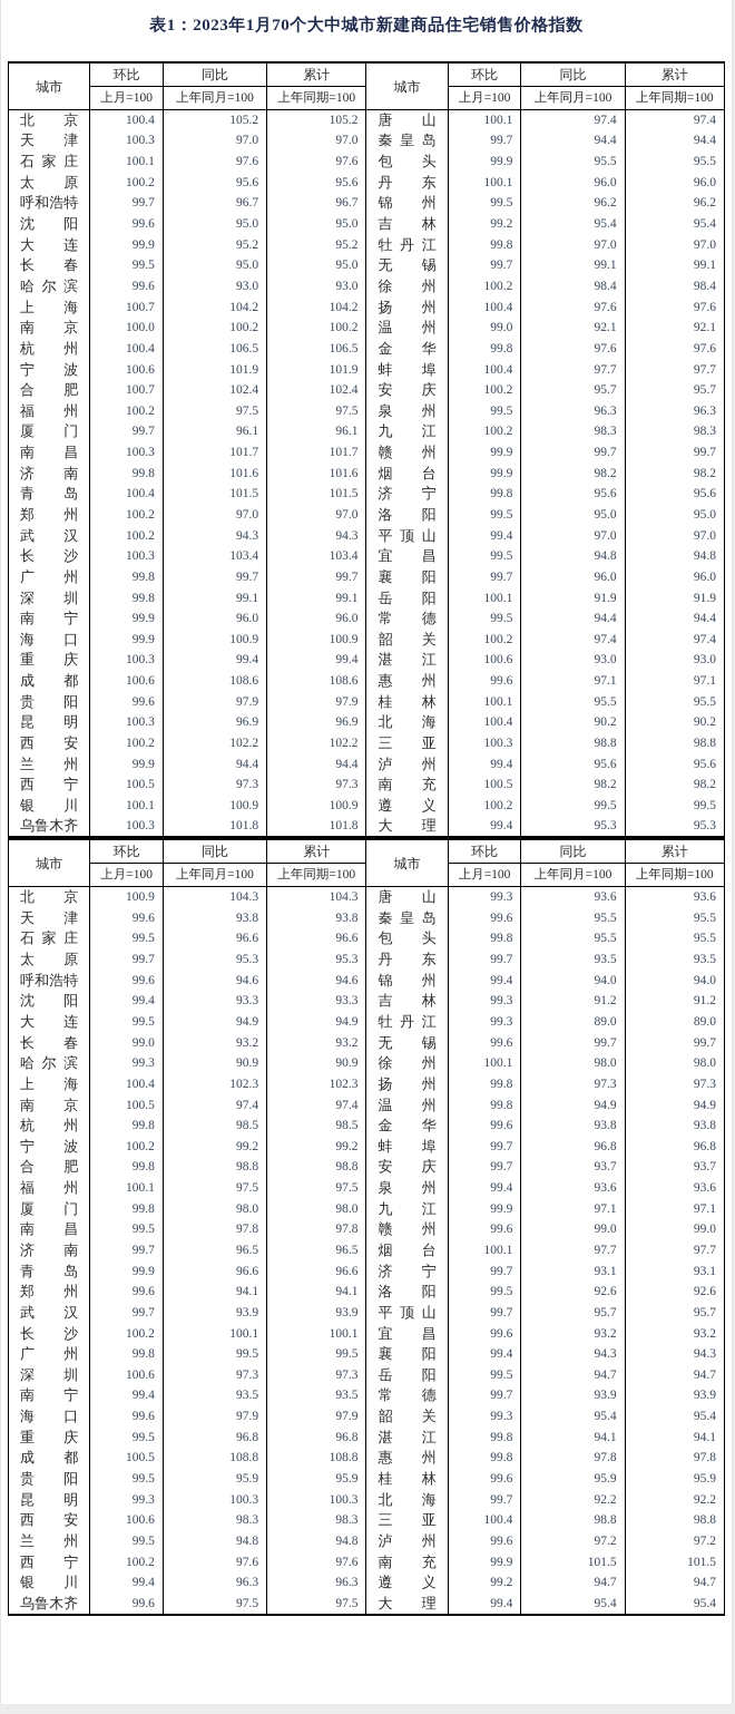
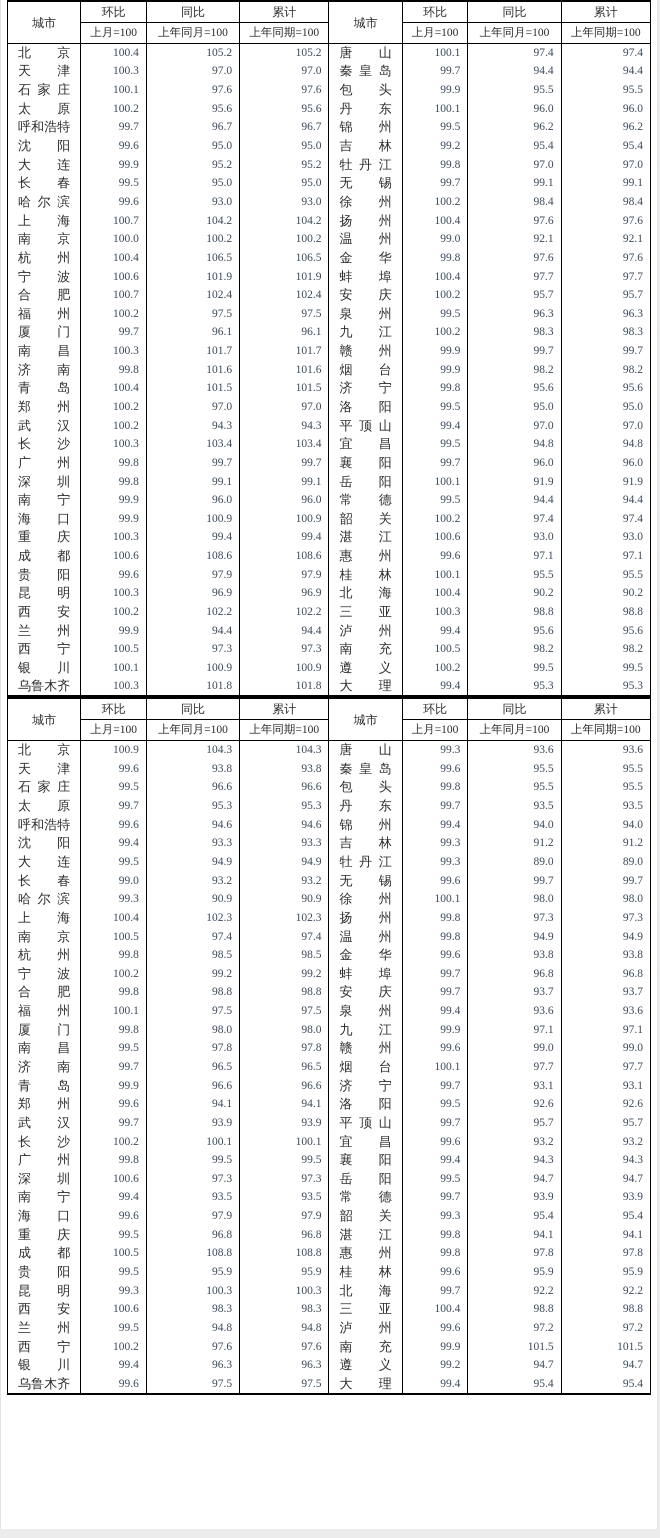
- 表1：2023年1月70个大中城市新建商品住宅销售价格指数
  城市	环比	同比	累计	城市	环比	同比	累计
  上月=100	上年同月=100	上年同期=100	上月=100	上年同月=100	上年同期=100
  北京	100.4	105.2	105.2	唐山	100.1	97.4	97.4
  天津	100.3	97.0	97.0	秦皇岛	99.7	94.4	94.4
  石家庄	100.1	97.6	97.6	包头	99.9	95.5	95.5
  太原	100.2	95.6	95.6	丹东	100.1	96.0	96.0
  呼和浩特	99.7	96.7	96.7	锦州	99.5	96.2	96.2
  沈阳	99.6	95.0	95.0	吉林	99.2	95.4	95.4
  大连	99.9	95.2	95.2	牡丹江	99.8	97.0	97.0
  长春	99.5	95.0	95.0	无锡	99.7	99.1	99.1
  哈尔滨	99.6	93.0	93.0	徐州	100.2	98.4	98.4
  上海	100.7	104.2	104.2	扬州	100.4	97.6	97.6
  南京	100.0	100.2	100.2	温州	99.0	92.1	92.1
  杭州	100.4	106.5	106.5	金华	99.8	97.6	97.6
  宁波	100.6	101.9	101.9	蚌埠	100.4	97.7	97.7
  合肥	100.7	102.4	102.4	安庆	100.2	95.7	95.7
  福州	100.2	97.5	97.5	泉州	99.5	96.3	96.3
  厦门	99.7	96.1	96.1	九江	100.2	98.3	98.3
  南昌	100.3	101.7	101.7	赣州	99.9	99.7	99.7
  济南	99.8	101.6	101.6	烟台	99.9	98.2	98.2
  青岛	100.4	101.5	101.5	济宁	99.8	95.6	95.6
  郑州	100.2	97.0	97.0	洛阳	99.5	95.0	95.0
  武汉	100.2	94.3	94.3	平顶山	99.4	97.0	97.0
  长沙	100.3	103.4	103.4	宜昌	99.5	94.8	94.8
  广州	99.8	99.7	99.7	襄阳	99.7	96.0	96.0
  深圳	99.8	99.1	99.1	岳阳	100.1	91.9	91.9
  南宁	99.9	96.0	96.0	常德	99.5	94.4	94.4
  海口	99.9	100.9	100.9	韶关	100.2	97.4	97.4
  重庆	100.3	99.4	99.4	湛江	100.6	93.0	93.0
  成都	100.6	108.6	108.6	惠州	99.6	97.1	97.1
  贵阳	99.6	97.9	97.9	桂林	100.1	95.5	95.5
  昆明	100.3	96.9	96.9	北海	100.4	90.2	90.2
  西安	100.2	102.2	102.2	三亚	100.3	98.8	98.8
  兰州	99.9	94.4	94.4	泸州	99.4	95.6	95.6
  西宁	100.5	97.3	97.3	南充	100.5	98.2	98.2
  银川	100.1	100.9	100.9	遵义	100.2	99.5	99.5
  乌鲁木齐	100.3	101.8	101.8	大理	99.4	95.3	95.3
  城市	环比	同比	累计	城市	环比	同比	累计
  上月=100	上年同月=100	上年同期=100	上月=100	上年同月=100	上年同期=100
  北京	100.9	104.3	104.3	唐山	99.3	93.6	93.6
  天津	99.6	93.8	93.8	秦皇岛	99.6	95.5	95.5
  石家庄	99.5	96.6	96.6	包头	99.8	95.5	95.5
  太原	99.7	95.3	95.3	丹东	99.7	93.5	93.5
  呼和浩特	99.6	94.6	94.6	锦州	99.4	94.0	94.0
  沈阳	99.4	93.3	93.3	吉林	99.3	91.2	91.2
  大连	99.5	94.9	94.9	牡丹江	99.3	89.0	89.0
  长春	99.0	93.2	93.2	无锡	99.6	99.7	99.7
  哈尔滨	99.3	90.9	90.9	徐州	100.1	98.0	98.0
  上海	100.4	102.3	102.3	扬州	99.8	97.3	97.3
  南京	100.5	97.4	97.4	温州	99.8	94.9	94.9
  杭州	99.8	98.5	98.5	金华	99.6	93.8	93.8
  宁波	100.2	99.2	99.2	蚌埠	99.7	96.8	96.8
  合肥	99.8	98.8	98.8	安庆	99.7	93.7	93.7
  福州	100.1	97.5	97.5	泉州	99.4	93.6	93.6
  厦门	99.8	98.0	98.0	九江	99.9	97.1	97.1
  南昌	99.5	97.8	97.8	赣州	99.6	99.0	99.0
  济南	99.7	96.5	96.5	烟台	100.1	97.7	97.7
  青岛	99.9	96.6	96.6	济宁	99.7	93.1	93.1
  郑州	99.6	94.1	94.1	洛阳	99.5	92.6	92.6
  武汉	99.7	93.9	93.9	平顶山	99.7	95.7	95.7
  长沙	100.2	100.1	100.1	宜昌	99.6	93.2	93.2
  广州	99.8	99.5	99.5	襄阳	99.4	94.3	94.3
  深圳	100.6	97.3	97.3	岳阳	99.5	94.7	94.7
  南宁	99.4	93.5	93.5	常德	99.7	93.9	93.9
  海口	99.6	97.9	97.9	韶关	99.3	95.4	95.4
  重庆	99.5	96.8	96.8	湛江	99.8	94.1	94.1
  成都	100.5	108.8	108.8	惠州	99.8	97.8	97.8
  贵阳	99.5	95.9	95.9	桂林	99.6	95.9	95.9
  昆明	99.3	100.3	100.3	北海	99.7	92.2	92.2
  西安	100.6	98.3	98.3	三亚	100.4	98.8	98.8
  兰州	99.5	94.8	94.8	泸州	99.6	97.2	97.2
  西宁	100.2	97.6	97.6	南充	99.9	101.5	101.5
  银川	99.4	96.3	96.3	遵义	99.2	94.7	94.7
  乌鲁木齐	99.6	97.5	97.5	大理	99.4	95.4	95.4
